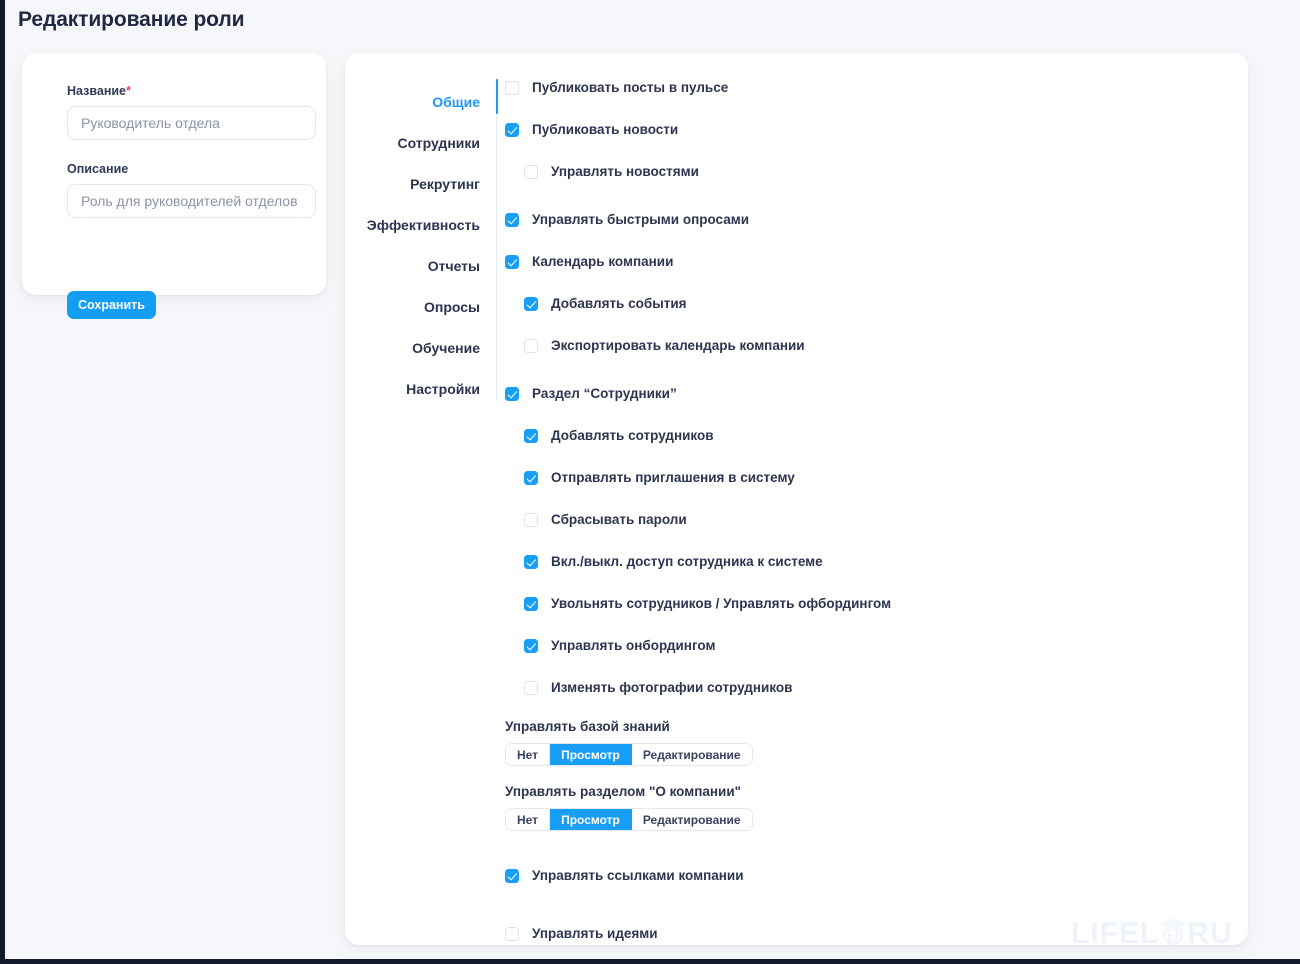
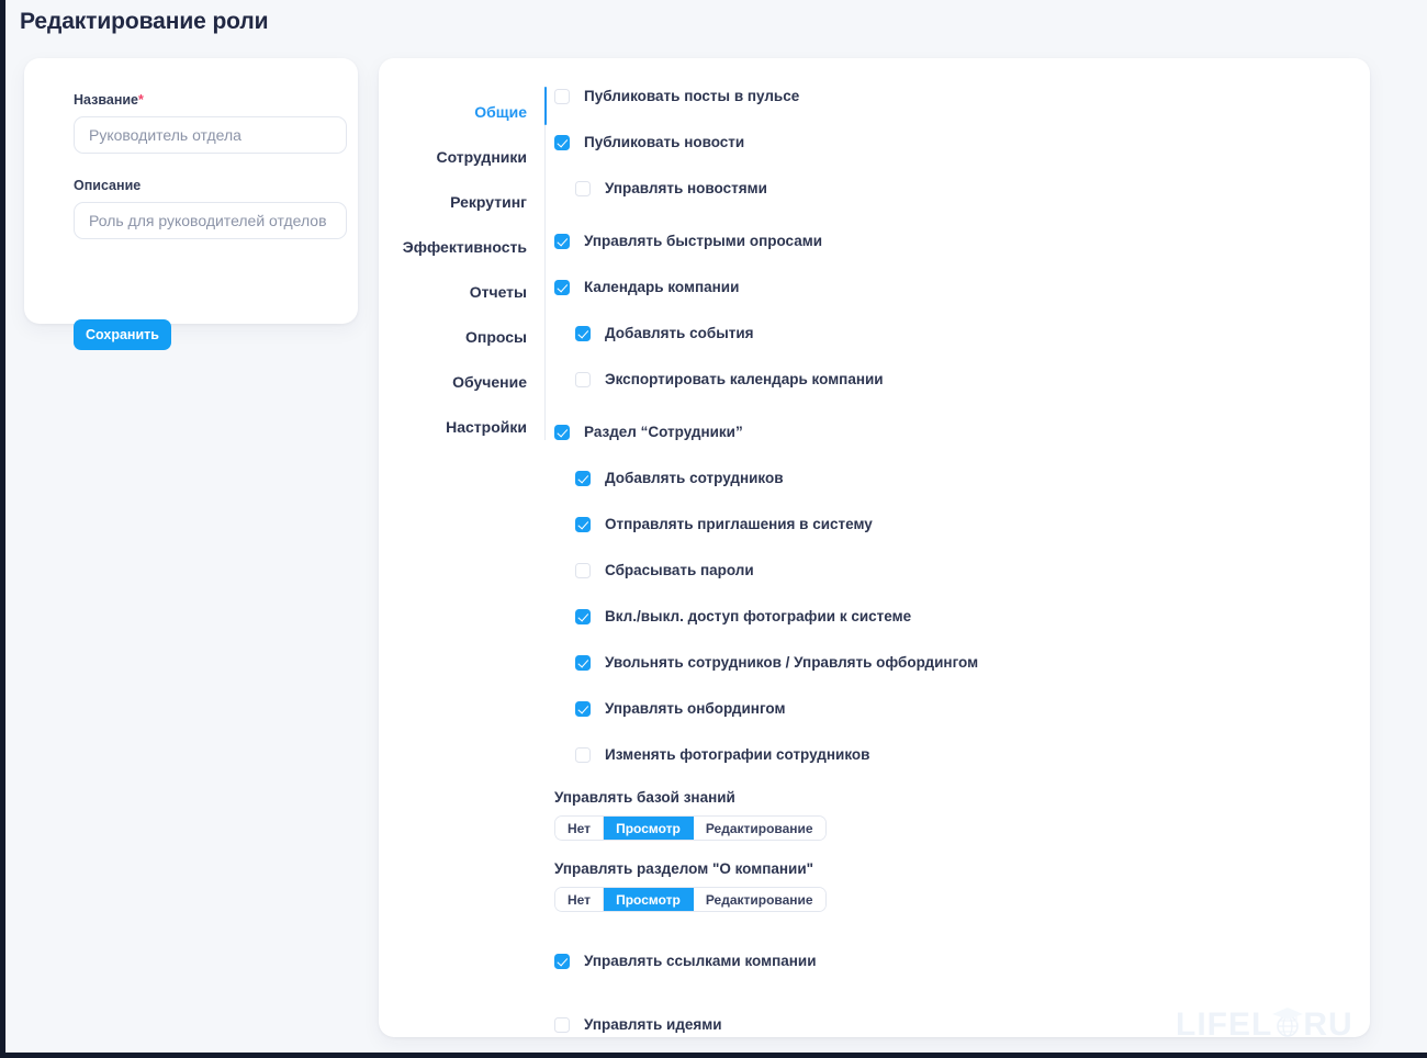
  Редактирование роли
  Название*
  Руководитель отдела
  Описание
  Роль для руководителей отделов
  Сохранить
  Общие
  Сотрудники
  Рекрутинг
  Эффективность
  Отчеты
  Опросы
  Обучение
  Настройки
  Публиковать посты в пульсе
  Публиковать новости
  Управлять новостями
  Управлять быстрыми опросами
  Календарь компании
  Добавлять события
  Экспортировать календарь компании
  Раздел “Сотрудники”
  Добавлять сотрудников
  Отправлять приглашения в систему
  Сбрасывать пароли
- Вкл./выкл. доступ сотрудника к системе
+ Вкл./выкл. доступ фотографии к системе
  Увольнять сотрудников / Управлять офбордингом
  Управлять онбордингом
  Изменять фотографии сотрудников
  Управлять базой знаний
  Нет
  Просмотр
  Редактирование
  Управлять разделом "О компании"
  Нет
  Просмотр
  Редактирование
  Управлять ссылками компании
  Управлять идеями
  LIFEL
  RU
